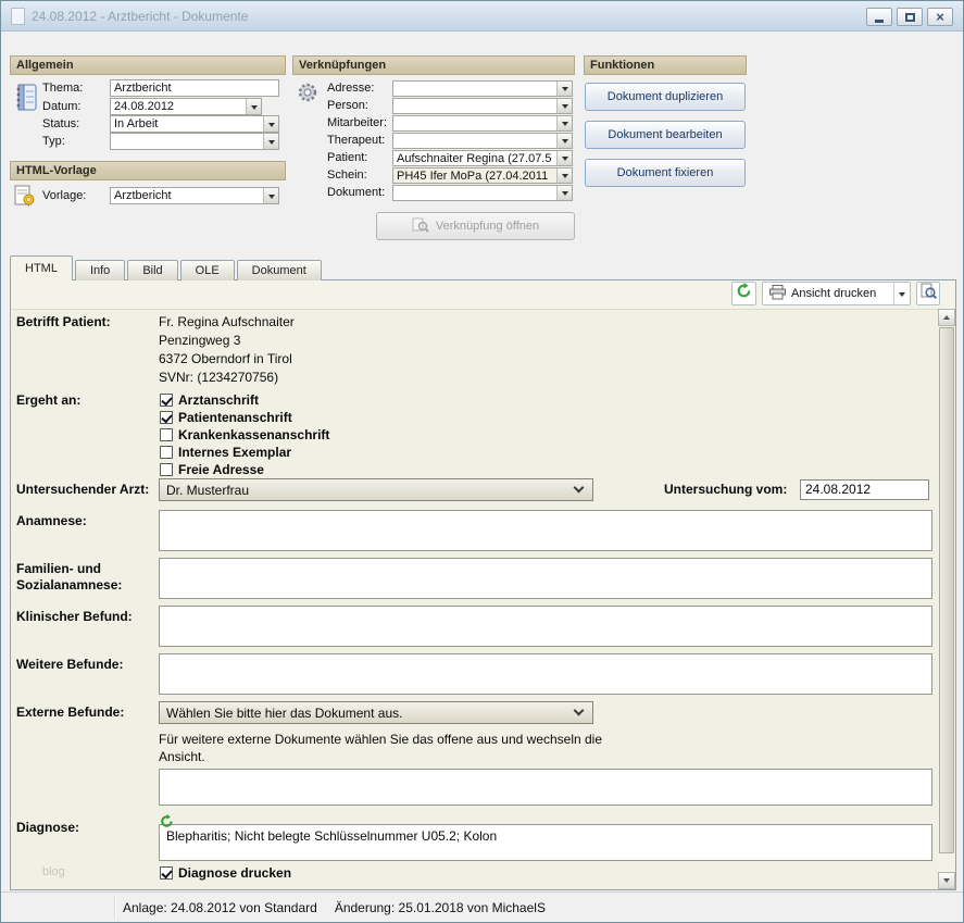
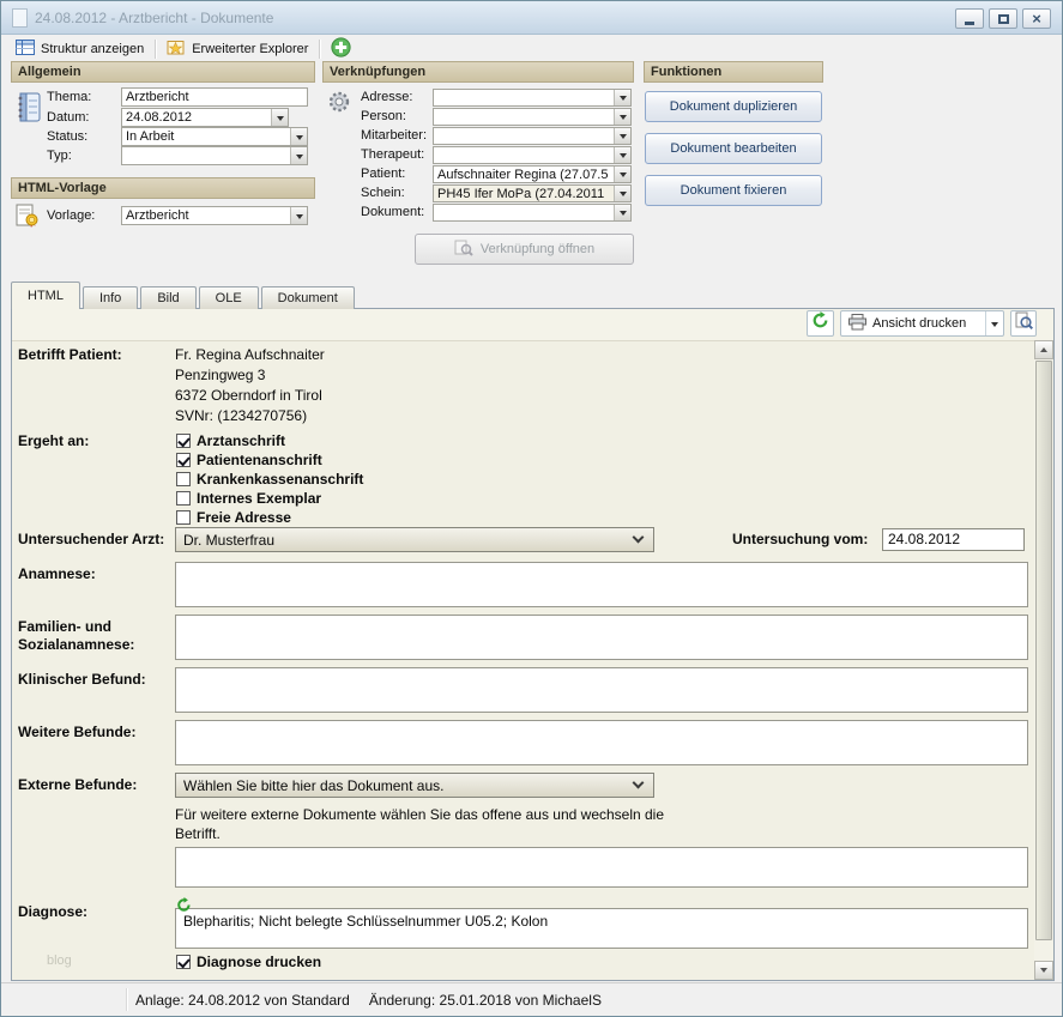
  24.08.2012 - Arztbericht - Dokumente
  ×
+ Struktur anzeigen
+ Erweiterter Explorer
  Allgemein
  Thema:
  Arztbericht
  Datum:
  24.08.2012
  Status:
  In Arbeit
  Typ:
  HTML-Vorlage
  Vorlage:
  Arztbericht
  Verknüpfungen
  Adresse:
  Person:
  Mitarbeiter:
  Therapeut:
  Patient:
  Aufschnaiter Regina (27.07.5
  Schein:
  PH45 Ifer MoPa (27.04.2011
  Dokument:
  Verknüpfung öffnen
  Funktionen
  Dokument duplizieren
  Dokument bearbeiten
  Dokument fixieren
  Ansicht drucken
  Betrifft Patient:
  Fr. Regina Aufschnaiter
  Penzingweg 3
  6372 Oberndorf in Tirol
  SVNr: (1234270756)
  Ergeht an:
  Arztanschrift
  Patientenanschrift
  Krankenkassenanschrift
  Internes Exemplar
  Freie Adresse
  Untersuchender Arzt:
  Dr. Musterfrau
  Untersuchung vom:
  24.08.2012
  Anamnese:
  Familien- und Sozialanamnese:
  Klinischer Befund:
  Weitere Befunde:
  Externe Befunde:
  Wählen Sie bitte hier das Dokument aus.
- Für weitere externe Dokumente wählen Sie das offene aus und wechseln die Ansicht.
+ Für weitere externe Dokumente wählen Sie das offene aus und wechseln die Betrifft.
  Diagnose:
  Blepharitis; Nicht belegte Schlüsselnummer U05.2; Kolon
  Diagnose drucken
  blog
  HTML
  Info
  Bild
  OLE
  Dokument
  Anlage: 24.08.2012 von Standard
  Änderung: 25.01.2018 von MichaelS
